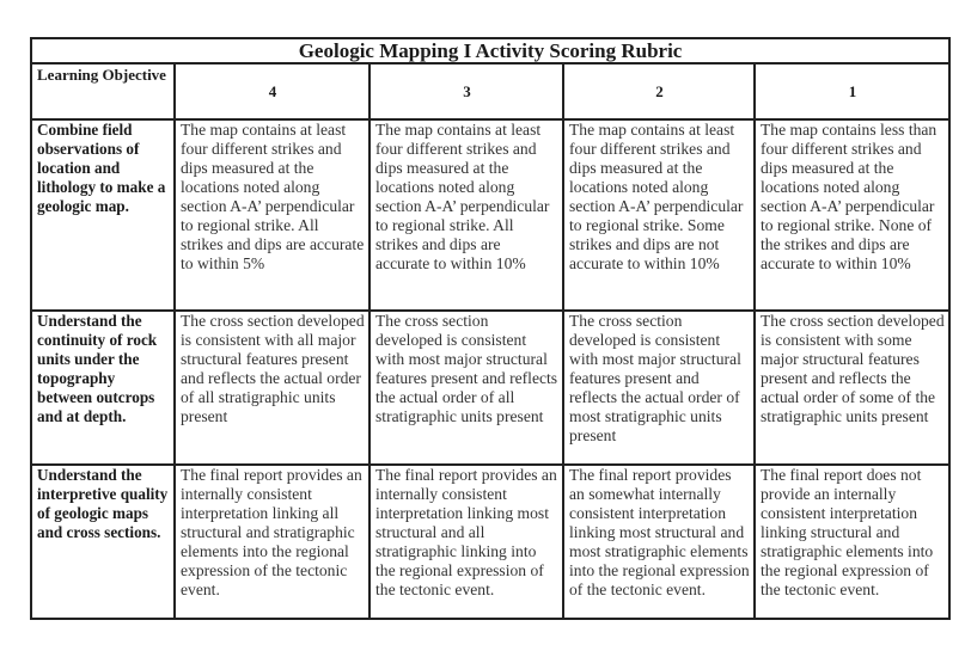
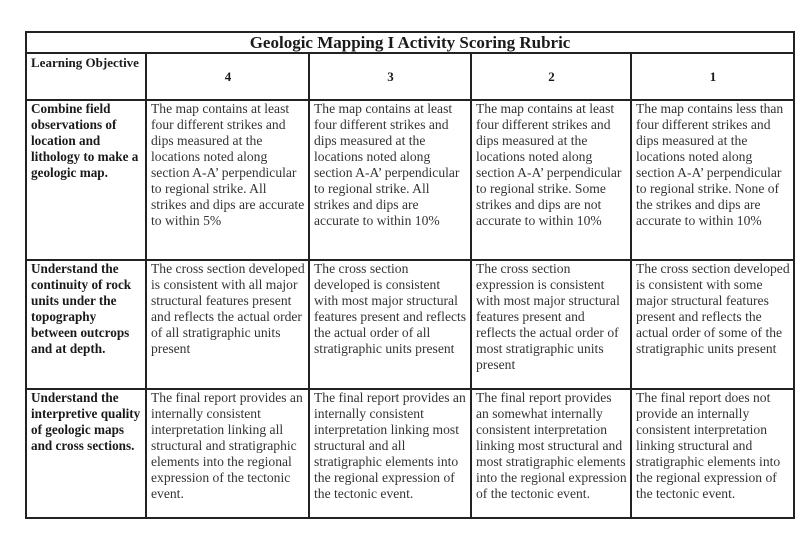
  Geologic Mapping I Activity Scoring Rubric
  Learning Objective	4	3	2	1
  Combine field observations of location and lithology to make a geologic map.	The map contains at least four different strikes and dips measured at the locations noted along section A-A’ perpendicular to regional strike. All strikes and dips are accurate to within 5%	The map contains at least four different strikes and dips measured at the locations noted along section A-A’ perpendicular to regional strike. All strikes and dips are accurate to within 10%	The map contains at least four different strikes and dips measured at the locations noted along section A-A’ perpendicular to regional strike. Some strikes and dips are not accurate to within 10%	The map contains less than four different strikes and dips measured at the locations noted along section A-A’ perpendicular to regional strike. None of the strikes and dips are accurate to within 10%
- Understand the continuity of rock units under the topography between outcrops and at depth.	The cross section developed is consistent with all major structural features present and reflects the actual order of all stratigraphic units present	The cross section developed is consistent with most major structural features present and reflects the actual order of all stratigraphic units present	The cross section developed is consistent with most major structural features present and reflects the actual order of most stratigraphic units present	The cross section developed is consistent with some major structural features present and reflects the actual order of some of the stratigraphic units present
+ Understand the continuity of rock units under the topography between outcrops and at depth.	The cross section developed is consistent with all major structural features present and reflects the actual order of all stratigraphic units present	The cross section developed is consistent with most major structural features present and reflects the actual order of all stratigraphic units present	The cross section expression is consistent with most major structural features present and reflects the actual order of most stratigraphic units present	The cross section developed is consistent with some major structural features present and reflects the actual order of some of the stratigraphic units present
- Understand the interpretive quality of geologic maps and cross sections.	The final report provides an internally consistent interpretation linking all structural and stratigraphic elements into the regional expression of the tectonic event.	The final report provides an internally consistent interpretation linking most structural and all stratigraphic linking into the regional expression of the tectonic event.	The final report provides an somewhat internally consistent interpretation linking most structural and most stratigraphic elements into the regional expression of the tectonic event.	The final report does not provide an internally consistent interpretation linking structural and stratigraphic elements into the regional expression of the tectonic event.
+ Understand the interpretive quality of geologic maps and cross sections.	The final report provides an internally consistent interpretation linking all structural and stratigraphic elements into the regional expression of the tectonic event.	The final report provides an internally consistent interpretation linking most structural and all stratigraphic elements into the regional expression of the tectonic event.	The final report provides an somewhat internally consistent interpretation linking most structural and most stratigraphic elements into the regional expression of the tectonic event.	The final report does not provide an internally consistent interpretation linking structural and stratigraphic elements into the regional expression of the tectonic event.
